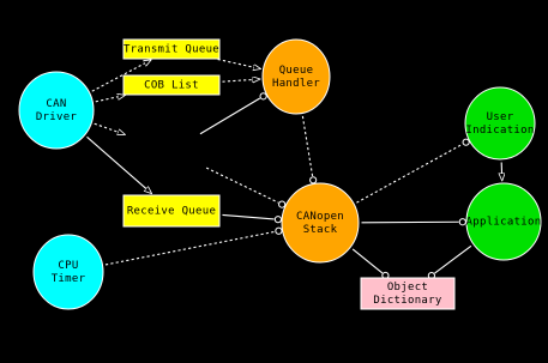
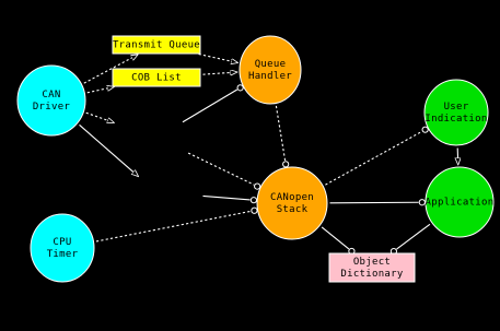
  CAN
  Driver
  CPU
  Timer
  Transmit Queue
  COB List
- Receive Queue
  Queue
  Handler
  CANopen
  Stack
  User
  Indication
  Application
  Object
  Dictionary
